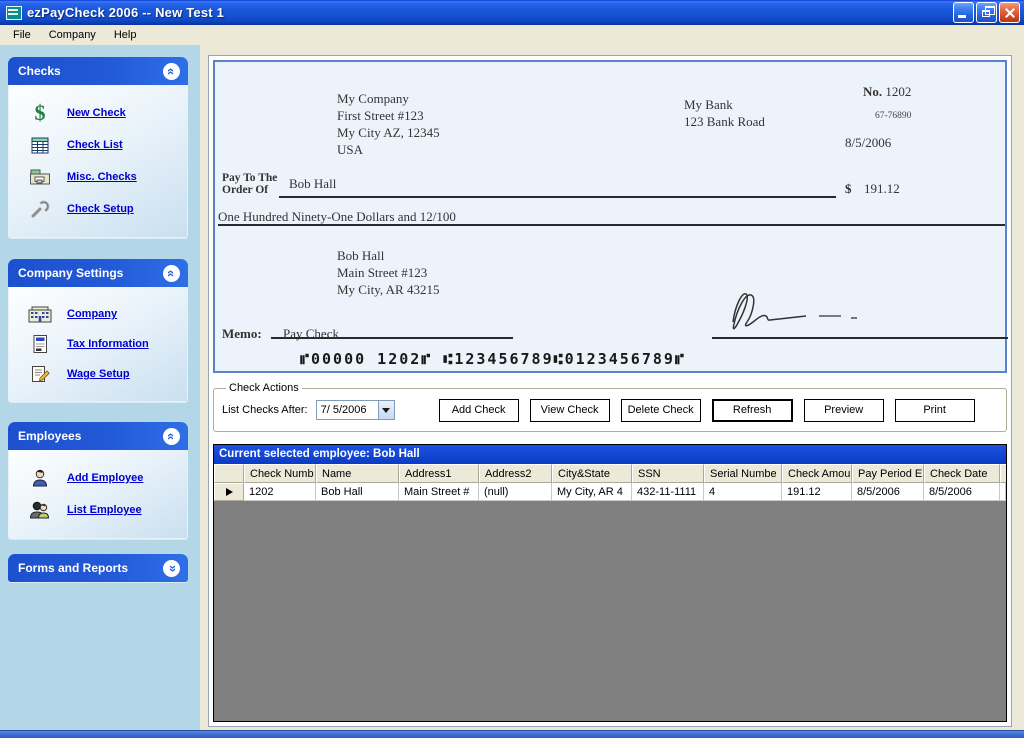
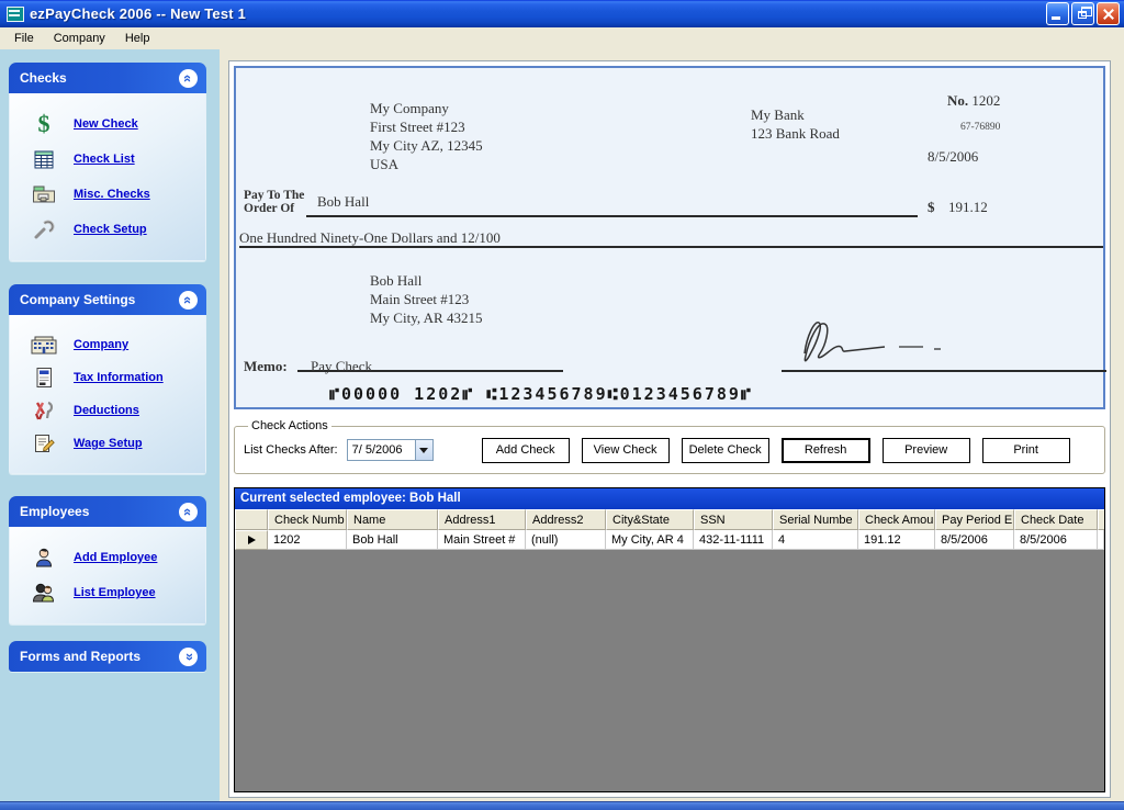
  ezPayCheck 2006 -- New Test 1
  File
  Company
  Help
  Checks
  $
  New Check
  Check List
  Misc. Checks
  Check Setup
  Company Settings
  Company
  Tax Information
+ Deductions
  Wage Setup
  Employees
  Add Employee
  List Employee
  Forms and Reports
  My Company
  First Street #123
  My City AZ, 12345
  USA
  My Bank
  123 Bank Road
  No. 1202
  67-76890
  8/5/2006
  Pay To The
  Order Of
  Bob Hall
  $
  191.12
  One Hundred Ninety-One Dollars and 12/100
  Bob Hall
  Main Street #123
  My City, AR 43215
  Memo:
  Pay Check
  ⑈00000 1202⑈ ⑆123456789⑆0123456789⑈
  Check Actions
  List Checks After:
  7/ 5/2006
  Add Check
  View Check
  Delete Check
  Refresh
  Preview
  Print
  Current selected employee: Bob Hall
  Check Numb
  Name
  Address1
  Address2
  City&State
  SSN
  Serial Numbe
  Check Amou
  Pay Period E
  Check Date
  1202
  Bob Hall
  Main Street #
  (null)
  My City, AR 4
  432-11-1111
  4
  191.12
  8/5/2006
  8/5/2006
